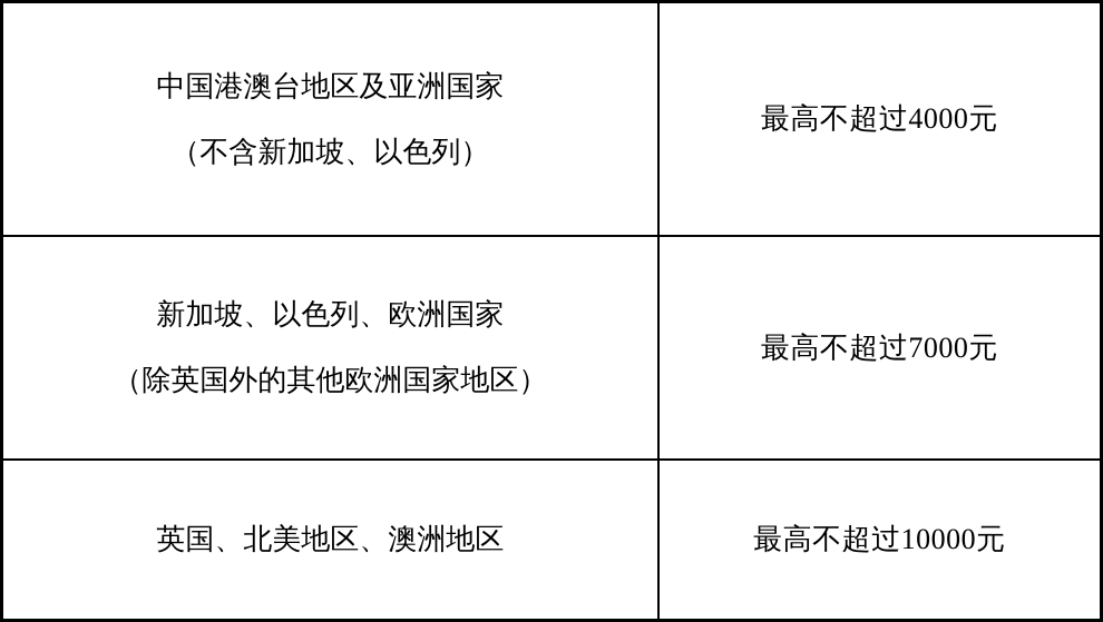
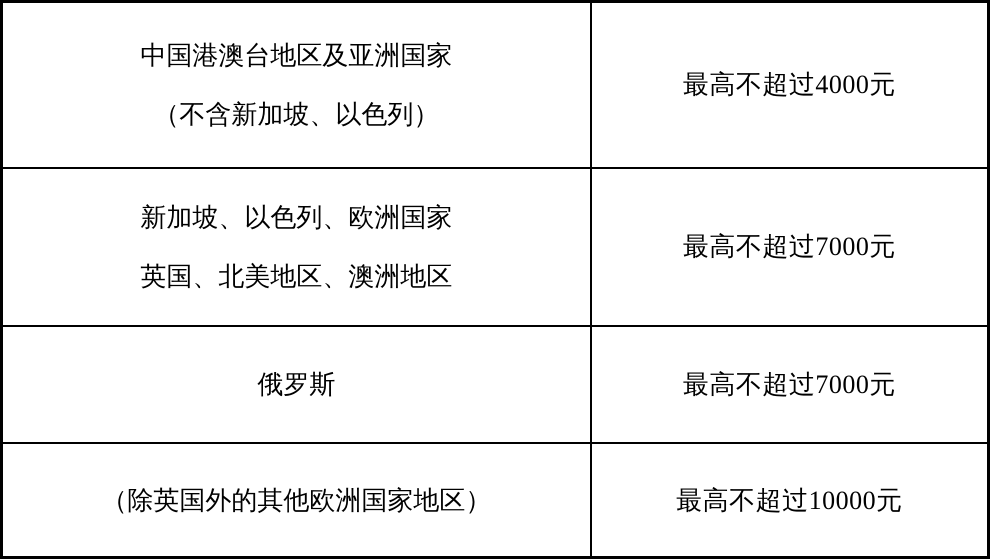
  中国港澳台地区及亚洲国家 （不含新加坡、以色列）	最高不超过4000元
- 新加坡、以色列、欧洲国家 （除英国外的其他欧洲国家地区）	最高不超过7000元
+ 新加坡、以色列、欧洲国家 英国、北美地区、澳洲地区	最高不超过7000元
+ 俄罗斯	最高不超过7000元
- 英国、北美地区、澳洲地区	最高不超过10000元
+ （除英国外的其他欧洲国家地区）	最高不超过10000元
